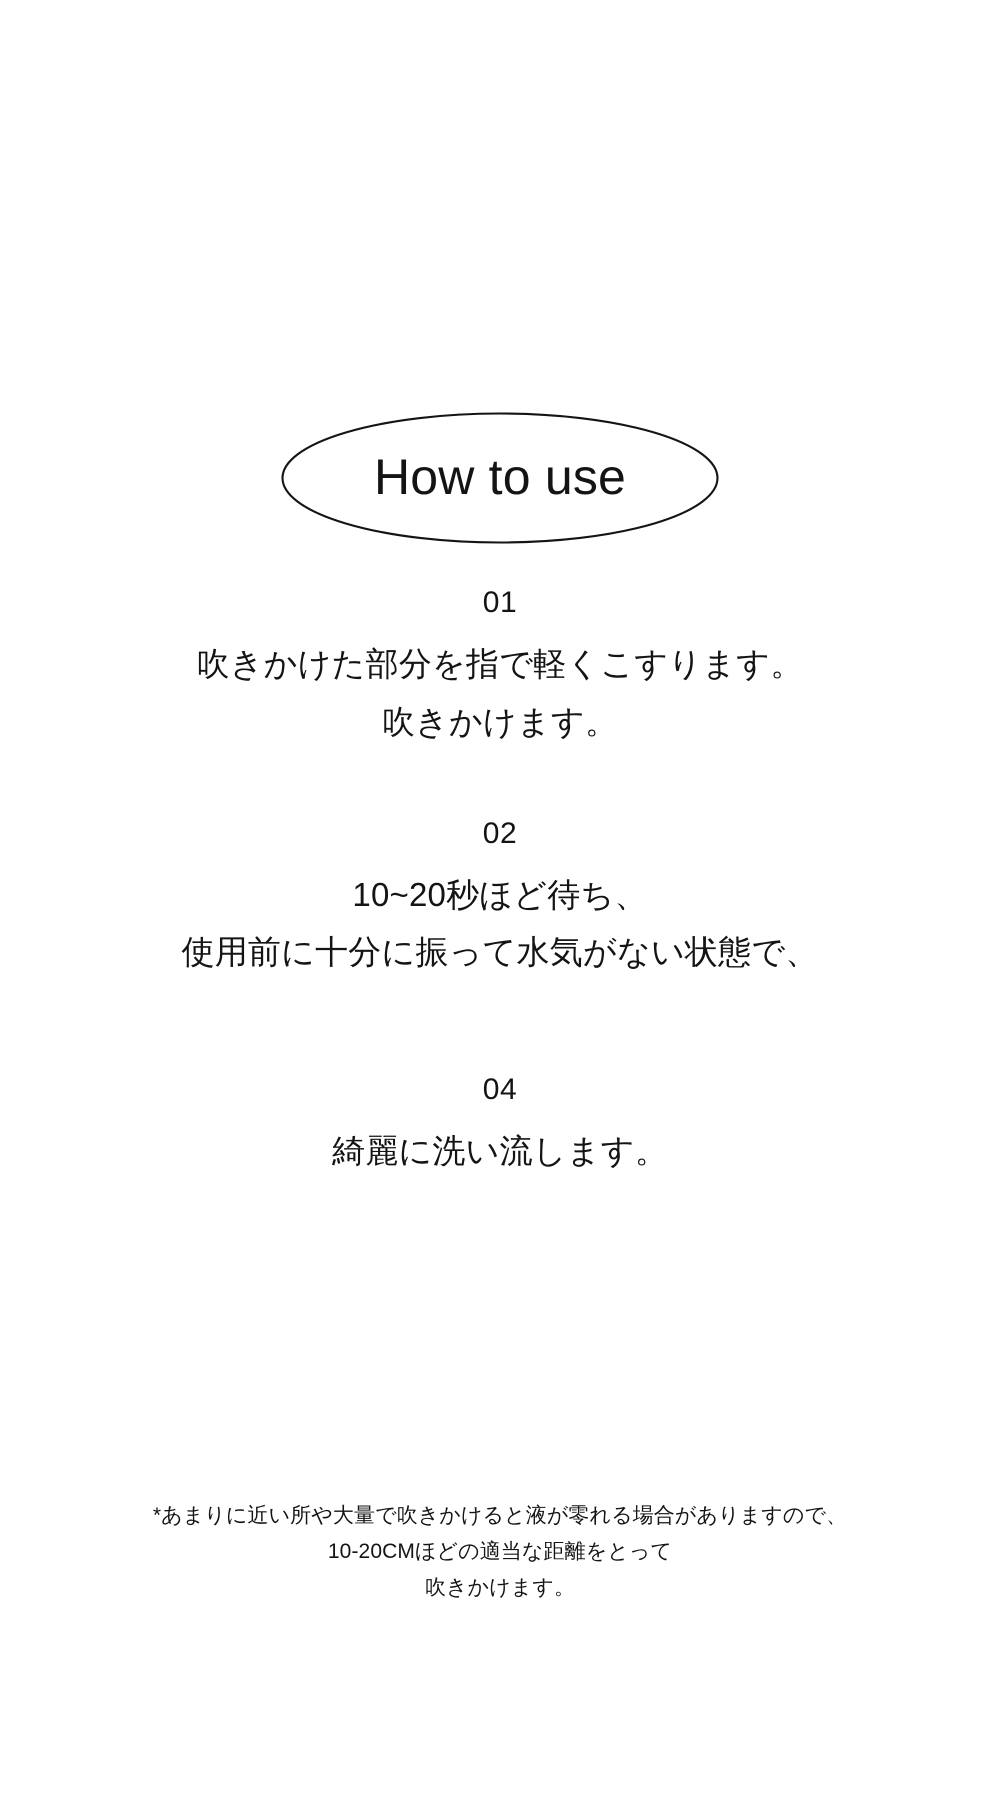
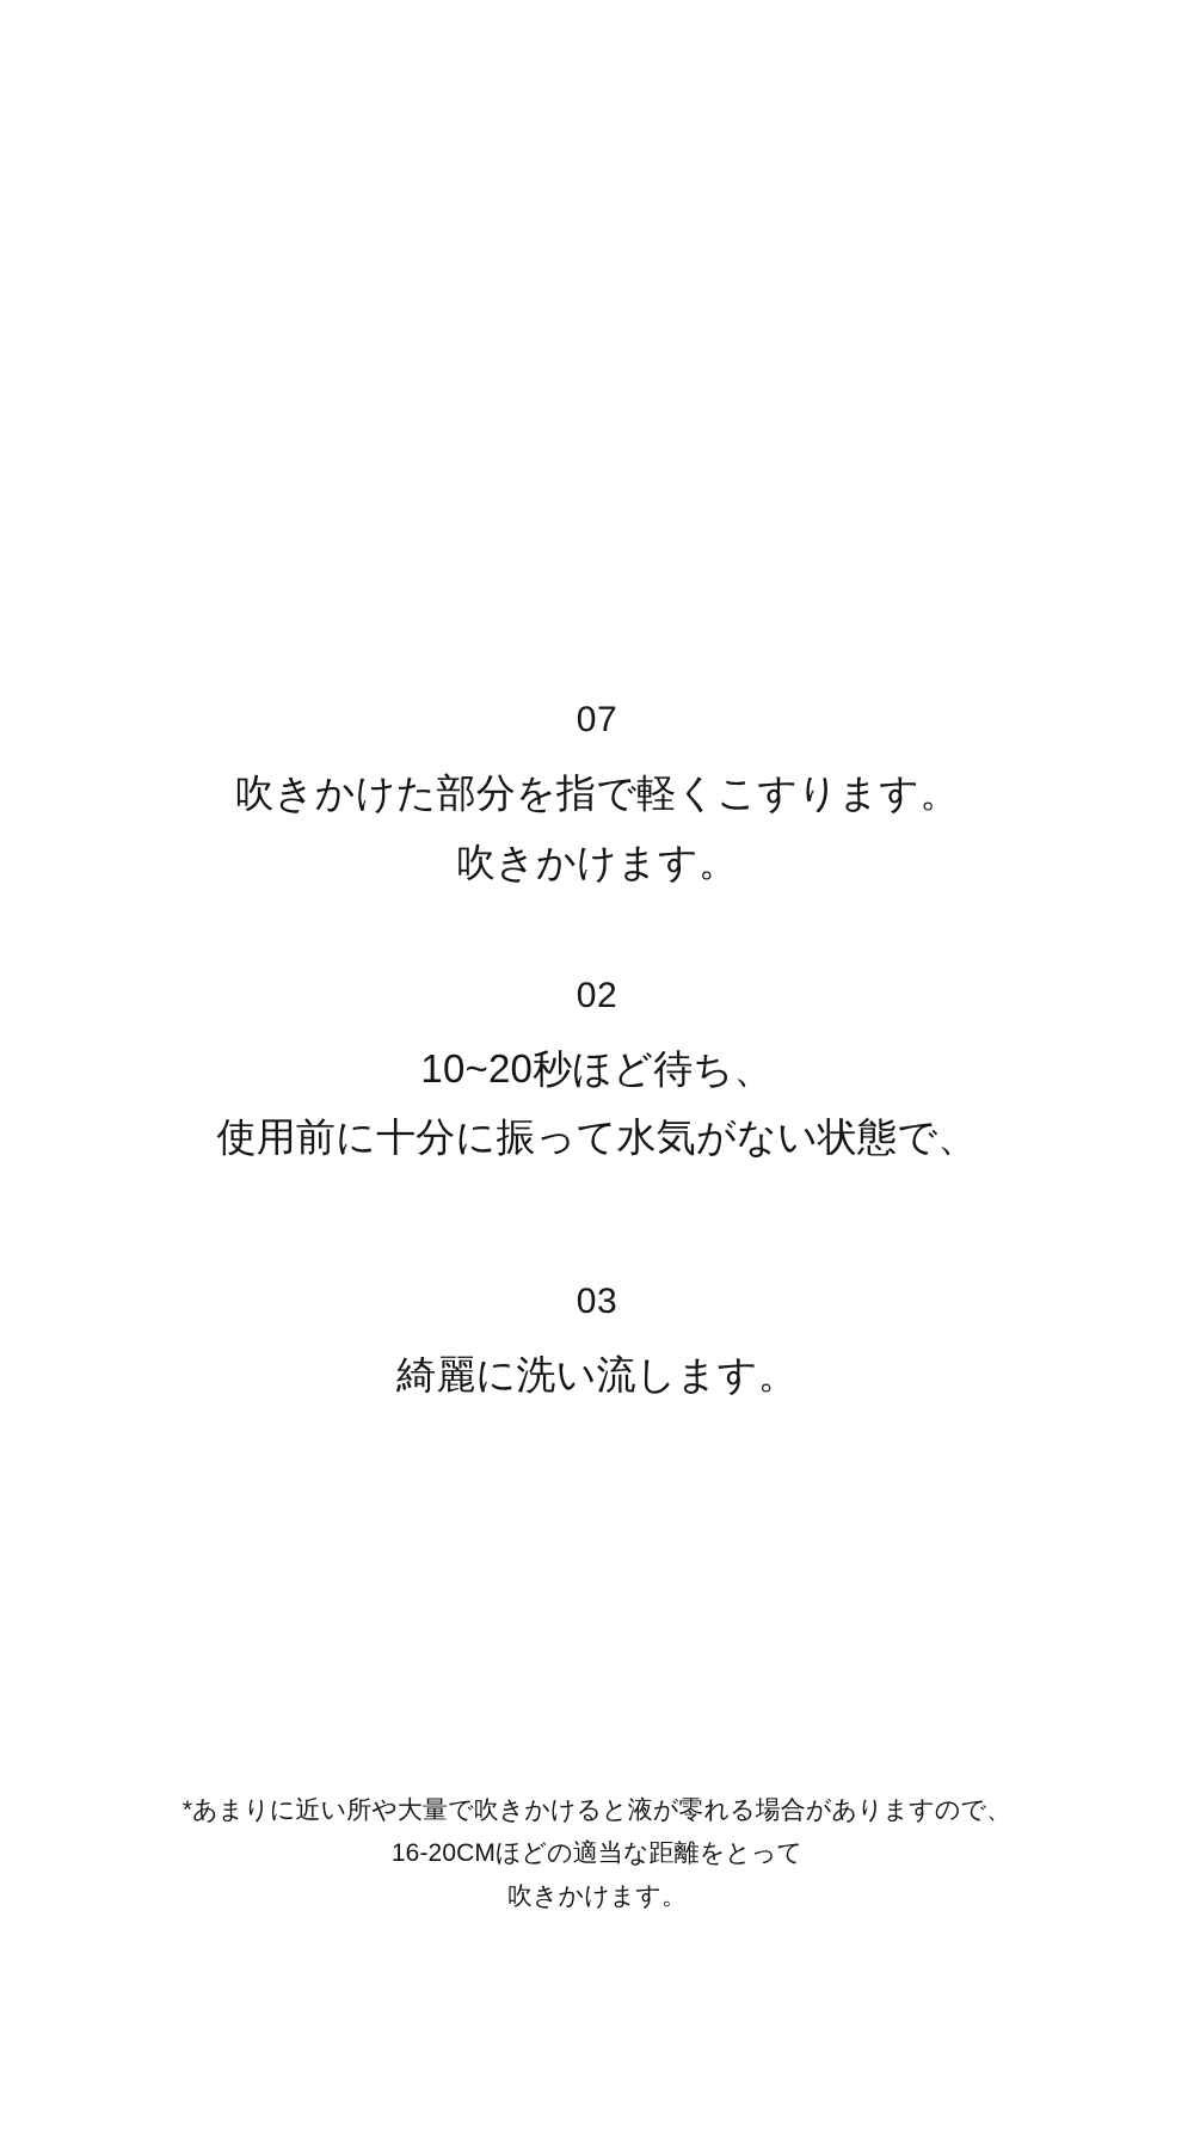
- How to use
- 01
+ 07
  吹きかけた部分を指で軽くこすります。
  吹きかけます。
  02
  10~20秒ほど待ち、
  使用前に十分に振って水気がない状態で、
- 04
+ 03
  綺麗に洗い流します。
  *あまりに近い所や大量で吹きかけると液が零れる場合がありますので、
- 10-20CMほどの適当な距離をとって
+ 16-20CMほどの適当な距離をとって
  吹きかけます。
